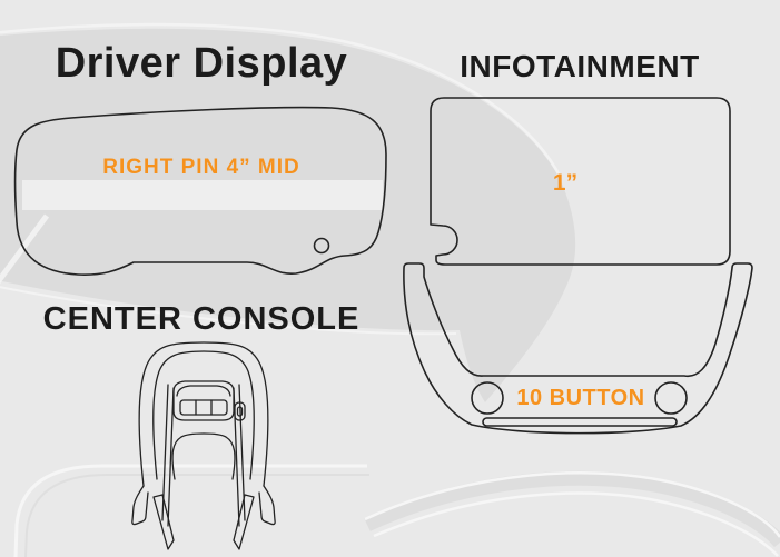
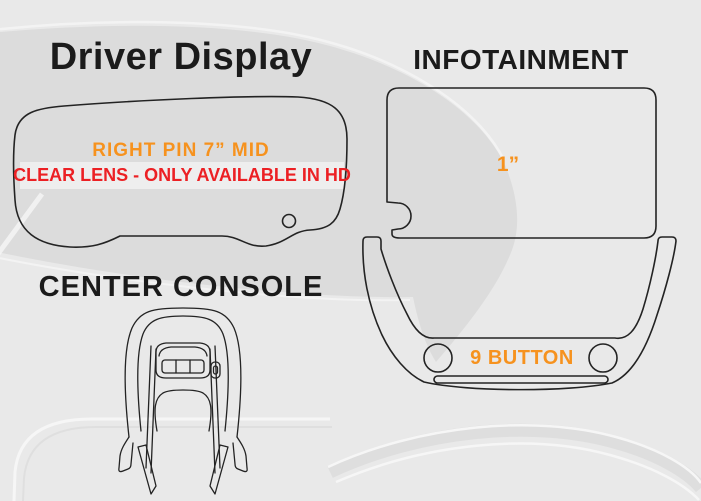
  Driver Display
  INFOTAINMENT
  CENTER CONSOLE
- RIGHT PIN 4” MID
+ RIGHT PIN 7” MID
+ CLEAR LENS - ONLY AVAILABLE IN HD
  1”
- 10 BUTTON
+ 9 BUTTON
